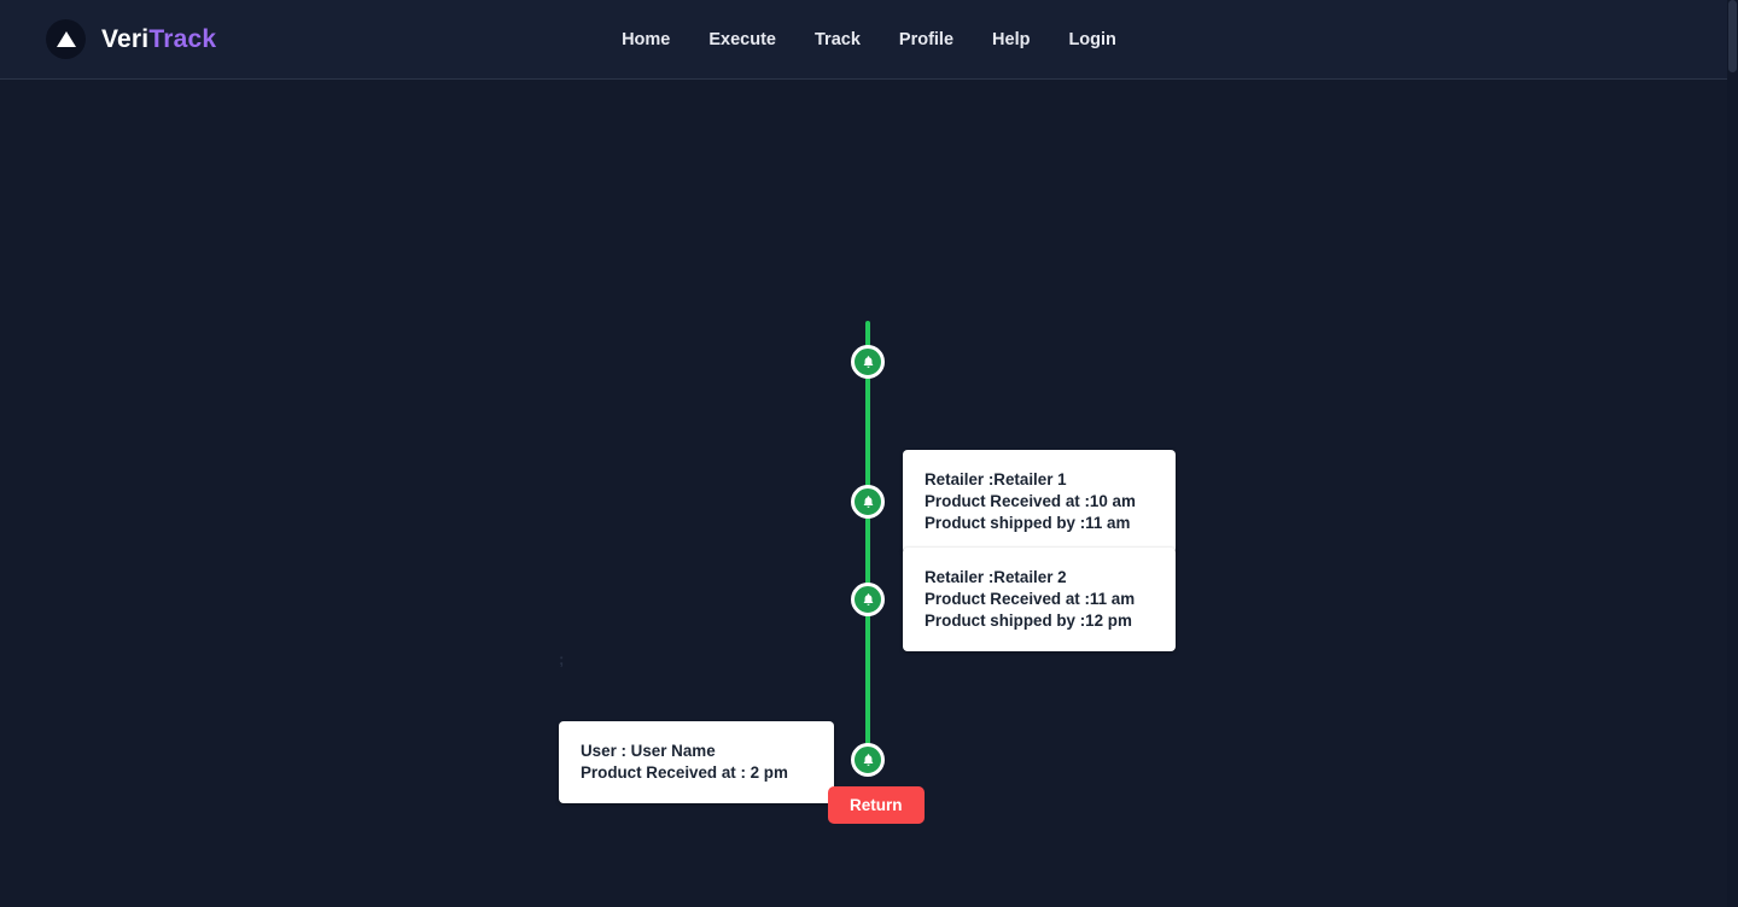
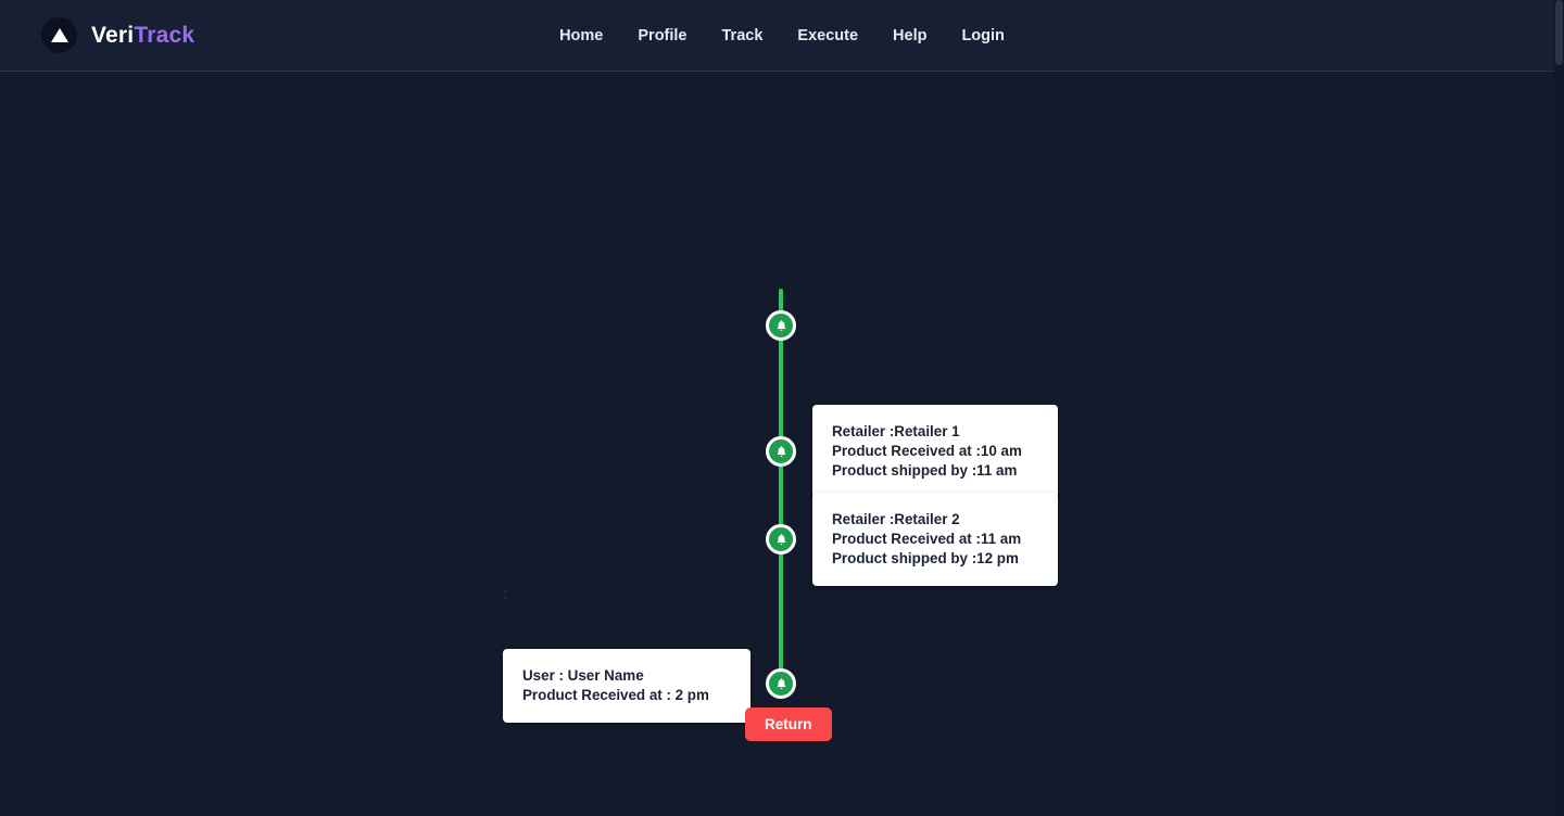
  VeriTrack
  Home
- Execute
+ Profile
  Track
- Profile
+ Execute
  Help
  Login
  Retailer :Retailer 1
  Product Received at :10 am
  Product shipped by :11 am
  Retailer :Retailer 2
  Product Received at :11 am
  Product shipped by :12 pm
  ;
  User : User Name
  Product Received at : 2 pm
  Return
